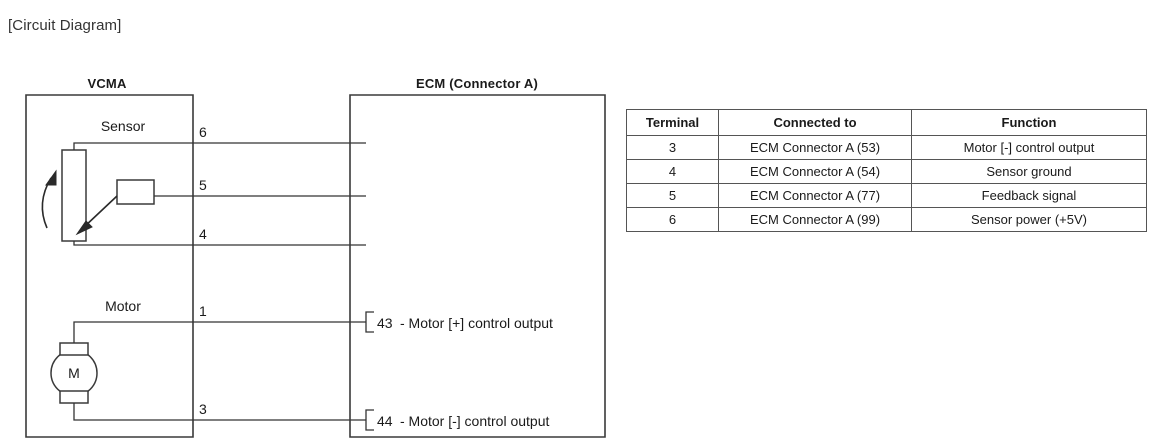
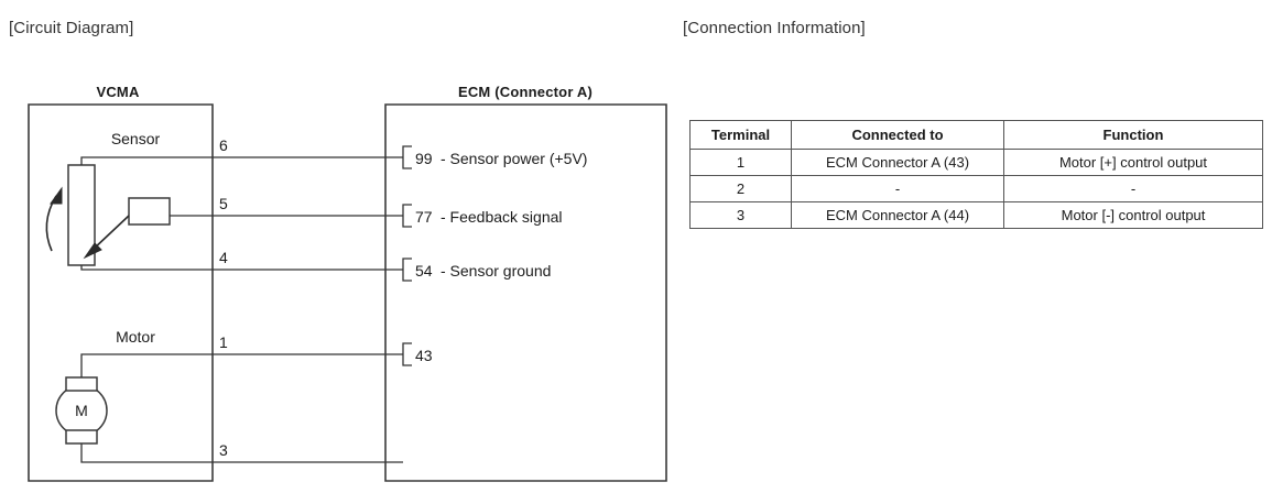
  [Circuit Diagram]
+ [Connection Information]
  VCMA
  Sensor
  Motor
  M
  6
  5
  4
  1
  3
  ECM (Connector A)
+ 99
+ - Sensor power (+5V)
+ 77
+ - Feedback signal
+ 54
+ - Sensor ground
  43
- - Motor [+] control output
- 44
- - Motor [-] control output
  Terminal	Connected to	Function
+ 1	ECM Connector A (43)	Motor [+] control output
+ 2	-	-
- 3	ECM Connector A (53)	Motor [-] control output
+ 3	ECM Connector A (44)	Motor [-] control output
- 4	ECM Connector A (54)	Sensor ground
- 5	ECM Connector A (77)	Feedback signal
- 6	ECM Connector A (99)	Sensor power (+5V)
